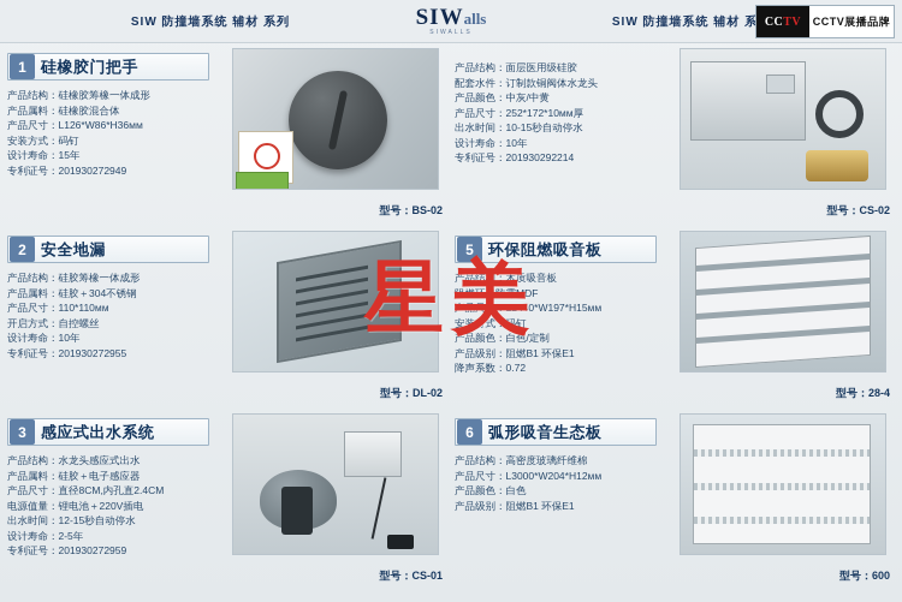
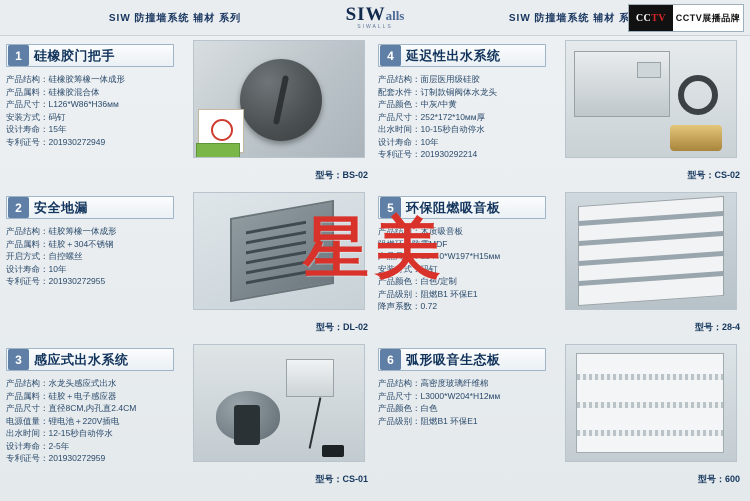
  SIW 防撞墙系统 辅材 系列
  SIW 防撞墙系统 辅材 系
  SIWalls
  CC
  TV
  CCTV展播品牌
  1
  硅橡胶门把手
  产品结构：硅橡胶筹橡一体成形
  产品属料：硅橡胶混合体
  产品尺寸：L126*W86*H36мм
  安装方式：码钉
  设计寿命：15年
  专利证号：201930272949
  型号：BS-02
  2
  安全地漏
  产品结构：硅胶筹橡一体成形
  产品属料：硅胶＋304不锈钢
- 产品尺寸：110*110мм
  开启方式：自控螺丝
  设计寿命：10年
  专利证号：201930272955
  型号：DL-02
  3
  感应式出水系统
  产品结构：水龙头感应式出水
  产品属料：硅胶＋电子感应器
  产品尺寸：直径8CM,内孔直2.4CM
  电源值量：锂电池＋220V插电
  出水时间：12-15秒自动停水
  设计寿命：2-5年
  专利证号：201930272959
  型号：CS-01
+ 4
+ 延迟性出水系统
  产品结构：面层医用级硅胶
  配套水件：订制款铜阀体水龙头
  产品颜色：中灰/中黄
  产品尺寸：252*172*10мм厚
  出水时间：10-15秒自动停水
  设计寿命：10年
  专利证号：201930292214
  型号：CS-02
  5
  环保阻燃吸音板
  产品结构：木质吸音板
  阻燃环保防霉MDF
  产品尺寸：L2440*W197*H15мм
  安装方式：码钉
  产品颜色：白色/定制
  产品级别：阻燃B1 环保E1
  降声系数：0.72
  型号：28-4
  6
  弧形吸音生态板
  产品结构：高密度玻璃纤维棉
  产品尺寸：L3000*W204*H12мм
  产品颜色：白色
  产品级别：阻燃B1 环保E1
  型号：600
  星美
